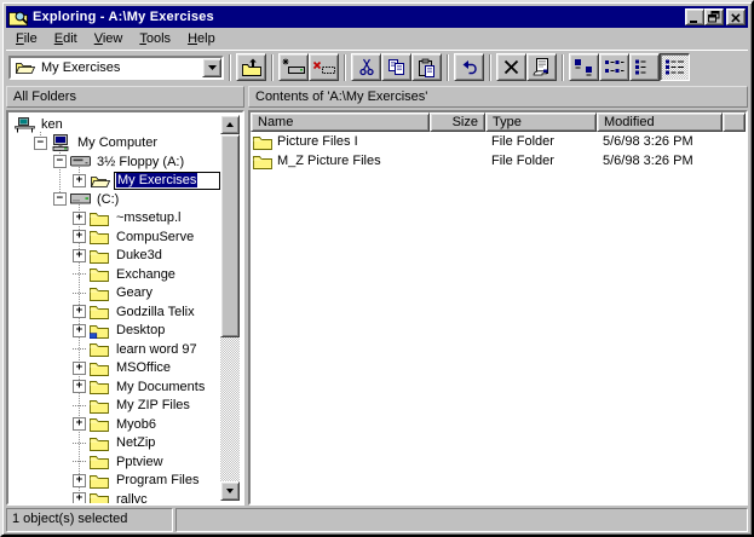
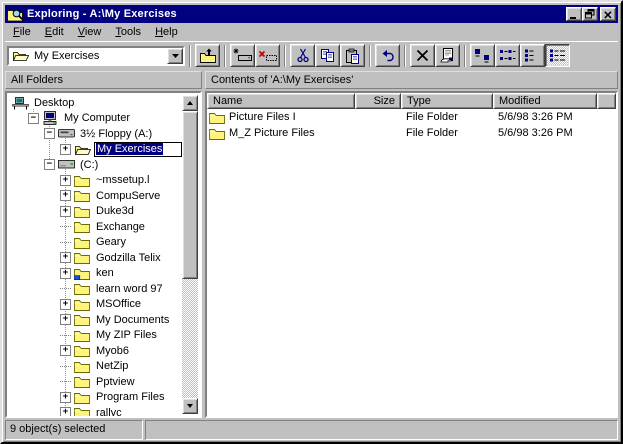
  Exploring - A:\My Exercises
  File
  Edit
  View
  Tools
  Help
  My Exercises
  All Folders
  Contents of 'A:\My Exercises'
- ken
+ Desktop
  −
  My Computer
  −
  3½ Floppy (A:)
  +
  My Exercises
  −
  (C:)
  +
  ~mssetup.l
  +
  CompuServe
  +
  Duke3d
  Exchange
  Geary
  +
  Godzilla Telix
  +
- Desktop
+ ken
  learn word 97
  +
  MSOffice
  +
  My Documents
  My ZIP Files
  +
  Myob6
  NetZip
  Pptview
  +
  Program Files
  +
  rallyc
  Name
  Size
  Type
  Modified
  Picture Files I
  File Folder
  5/6/98 3:26 PM
  M_Z Picture Files
  File Folder
  5/6/98 3:26 PM
- 1 object(s) selected
+ 9 object(s) selected
